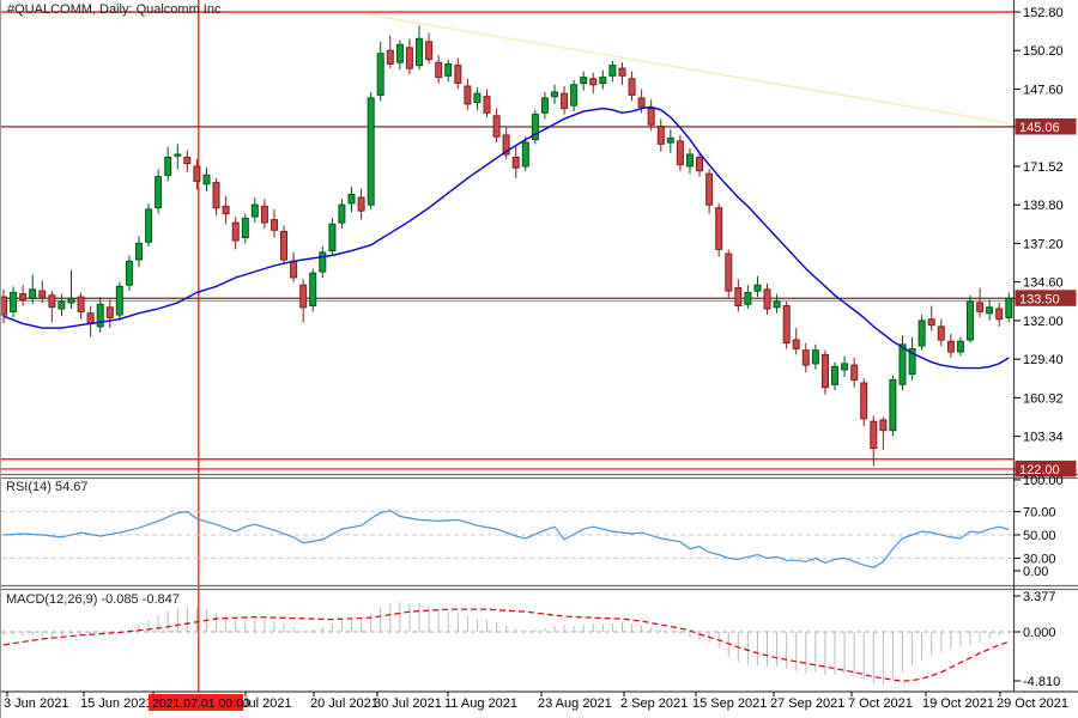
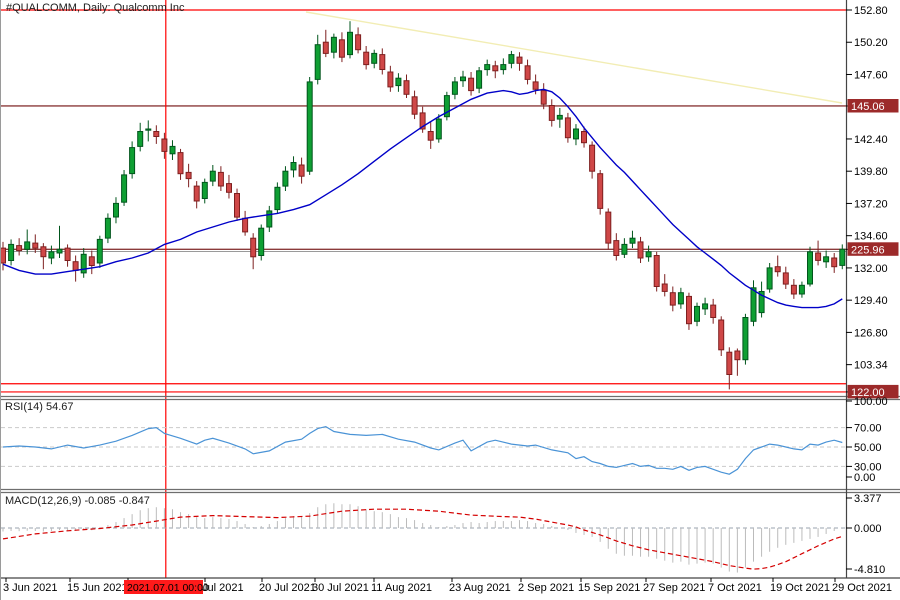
  152.80
  150.20
  147.60
- 171.52
+ 142.40
  139.80
  137.20
  134.60
  132.00
  129.40
- 160.92
+ 126.80
  103.34
  145.06
- 133.50
+ 225.96
  122.00
  100.00
  70.00
  50.00
  30.00
  0.00
  3.377
  0.000
  -4.810
  3 Jun 2021
  15 Jun 202
  2021.07.01 00:00
  Jul 2021
  20 Jul 2021
  30 Jul 2021
  11 Aug 2021
  23 Aug 2021
  2 Sep 2021
  15 Sep 2021
  27 Sep 2021
  7 Oct 2021
  19 Oct 2021
  29 Oct 2021
  #QUALCOMM, Daily: Qualcomm Inc
  RSI(14) 54.67
  MACD(12,26,9) -0.085 -0.847
